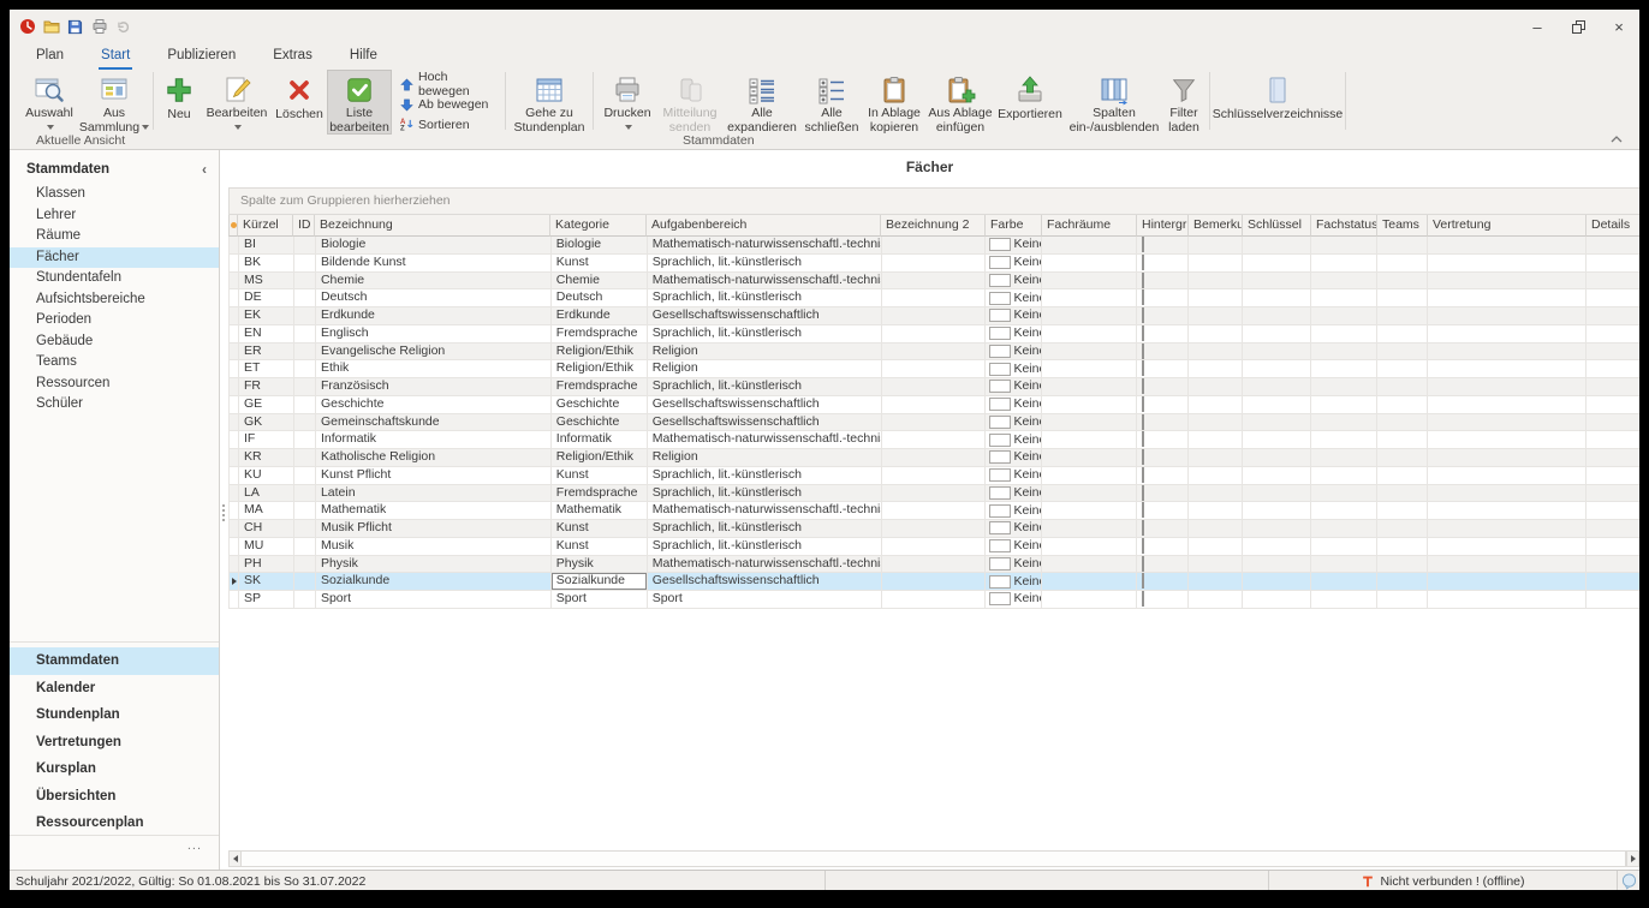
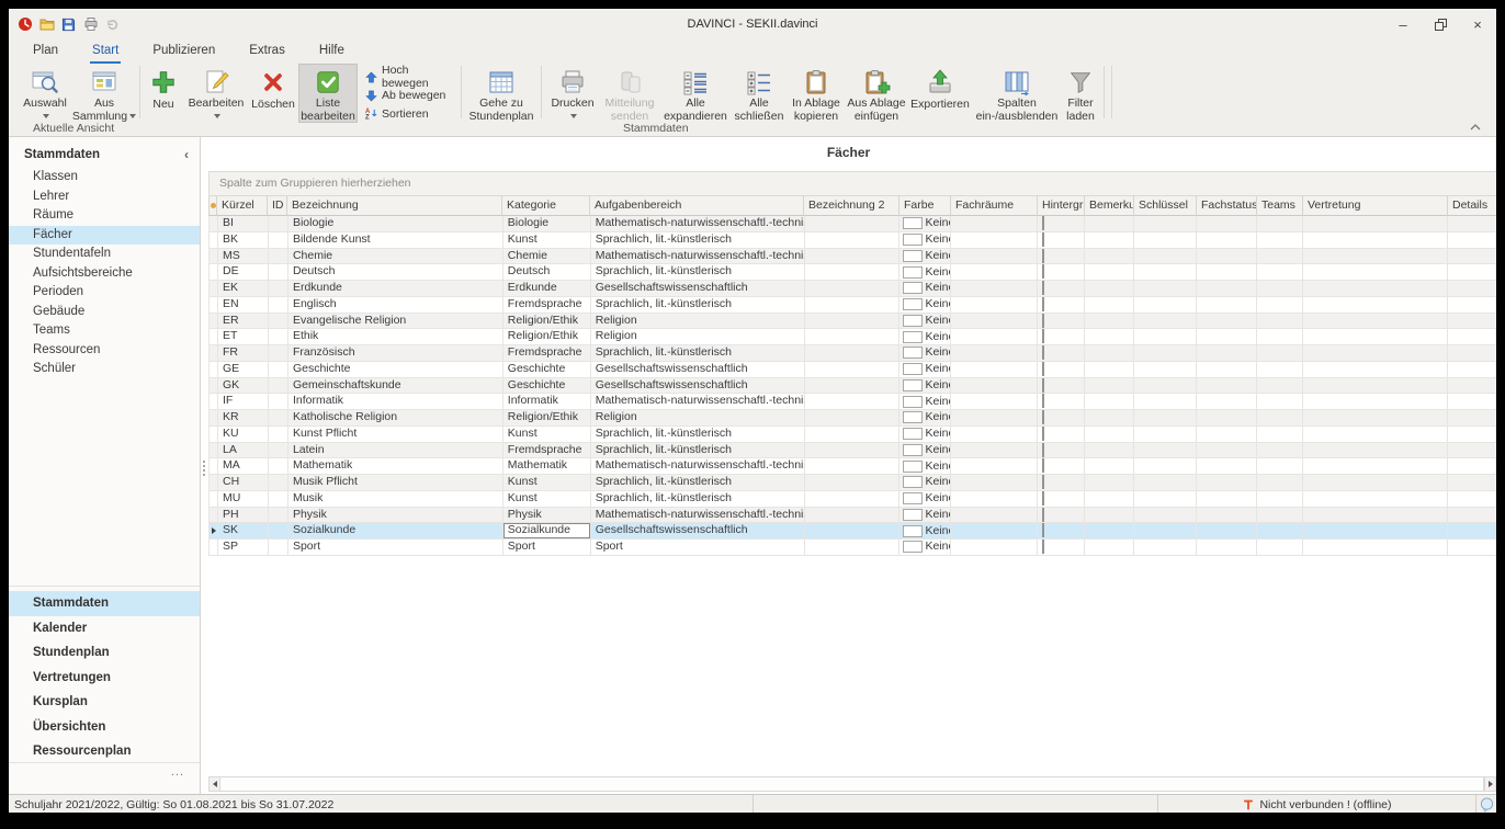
+ DAVINCI - SEKII.davinci
  –
  ×
  Plan
  Start
  Publizieren
  Extras
  Hilfe
  Auswahl
  Aus
  Sammlung
  Neu
  Bearbeiten
  Löschen
  Liste
  bearbeiten
  Hoch bewegen
  Ab bewegen
  Sortieren
  Gehe zu
  Stundenplan
  Drucken
  Mitteilung
  senden
  Alle
  expandieren
  Alle
  schließen
  In Ablage
  kopieren
  Aus Ablage
  einfügen
  Exportieren
  Spalten
  ein-/ausblenden
  Filter
  laden
- Schlüsselverzeichnisse
  Aktuelle Ansicht
  Stammdaten
  Stammdaten
  ‹
  Klassen
  Lehrer
  Räume
  Fächer
  Stundentafeln
  Aufsichtsbereiche
  Perioden
  Gebäude
  Teams
  Ressourcen
  Schüler
  Stammdaten
  Kalender
  Stundenplan
  Vertretungen
  Kursplan
  Übersichten
  Ressourcenplan
  ...
  Fächer
  Spalte zum Gruppieren hierherziehen
  Kürzel
  ID
  Bezeichnung
  Kategorie
  Aufgabenbereich
  Bezeichnung 2
  Farbe
  Fachräume
  Hintergr
  Bemerku
  Schlüssel
  Fachstatus
  Teams
  Vertretung
  Details
  BI
  Biologie
  Biologie
  Mathematisch-naturwissenschaftl.-techni
  Kein
  BK
  Bildende Kunst
  Kunst
  Sprachlich, lit.-künstlerisch
  Kein
  MS
  Chemie
  Chemie
  Mathematisch-naturwissenschaftl.-techni
  Kein
  DE
  Deutsch
  Deutsch
  Sprachlich, lit.-künstlerisch
  Kein
  EK
  Erdkunde
  Erdkunde
  Gesellschaftswissenschaftlich
  Kein
  EN
  Englisch
  Fremdsprache
  Sprachlich, lit.-künstlerisch
  Kein
  ER
  Evangelische Religion
  Religion/Ethik
  Religion
  Kein
  ET
  Ethik
  Religion/Ethik
  Religion
  Kein
  FR
  Französisch
  Fremdsprache
  Sprachlich, lit.-künstlerisch
  Kein
  GE
  Geschichte
  Geschichte
  Gesellschaftswissenschaftlich
  Kein
  GK
  Gemeinschaftskunde
  Geschichte
  Gesellschaftswissenschaftlich
  Kein
  IF
  Informatik
  Informatik
  Mathematisch-naturwissenschaftl.-techni
  Kein
  KR
  Katholische Religion
  Religion/Ethik
  Religion
  Kein
  KU
  Kunst Pflicht
  Kunst
  Sprachlich, lit.-künstlerisch
  Kein
  LA
  Latein
  Fremdsprache
  Sprachlich, lit.-künstlerisch
  Kein
  MA
  Mathematik
  Mathematik
  Mathematisch-naturwissenschaftl.-techni
  Kein
  CH
  Musik Pflicht
  Kunst
  Sprachlich, lit.-künstlerisch
  Kein
  MU
  Musik
  Kunst
  Sprachlich, lit.-künstlerisch
  Kein
  PH
  Physik
  Physik
  Mathematisch-naturwissenschaftl.-techni
  Kein
  SK
  Sozialkunde
  Sozialkunde
  Gesellschaftswissenschaftlich
  Kein
  SP
  Sport
  Sport
  Sport
  Kein
  Schuljahr 2021/2022, Gültig: So 01.08.2021 bis So 31.07.2022
  Nicht verbunden ! (offline)
